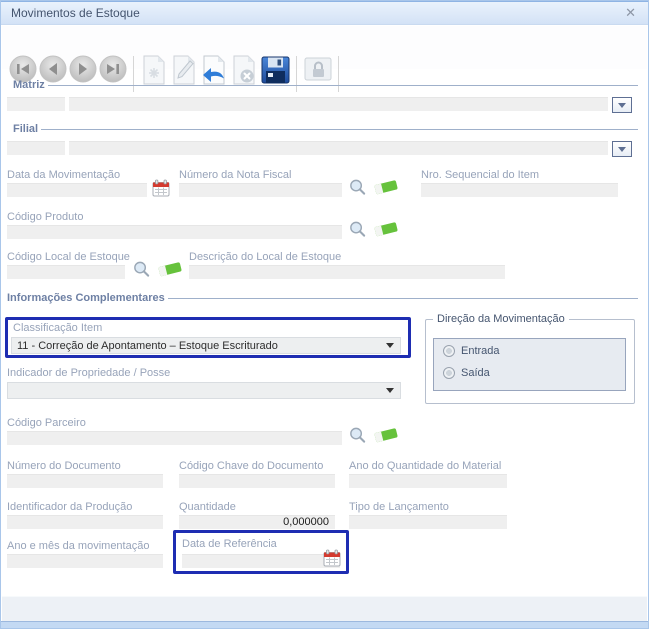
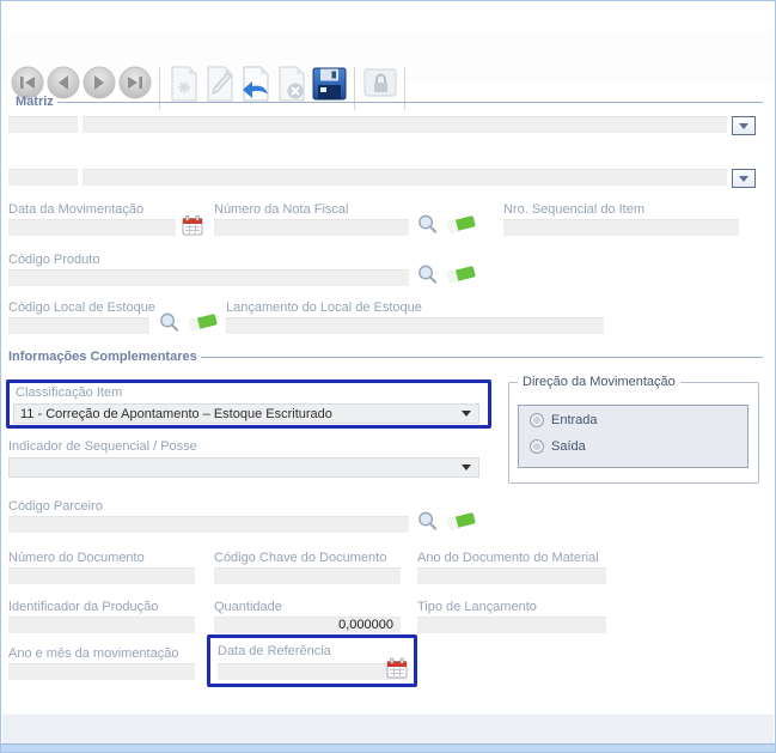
- Movimentos de Estoque
- ✕
  Matriz
- Filial
  Data da Movimentação
  Número da Nota Fiscal
  Nro. Sequencial do Item
  Código Produto
  Código Local de Estoque
- Descrição do Local de Estoque
+ Lançamento do Local de Estoque
  Informações Complementares
  Classificação Item
  11 - Correção de Apontamento – Estoque Escriturado
  Direção da Movimentação
  Entrada
  Saída
- Indicador de Propriedade / Posse
+ Indicador de Sequencial / Posse
  Código Parceiro
  Número do Documento
  Código Chave do Documento
- Ano do Quantidade do Material
+ Ano do Documento do Material
  Identificador da Produção
  Quantidade
  0,000000
  Tipo de Lançamento
  Ano e mês da movimentação
  Data de Referência
